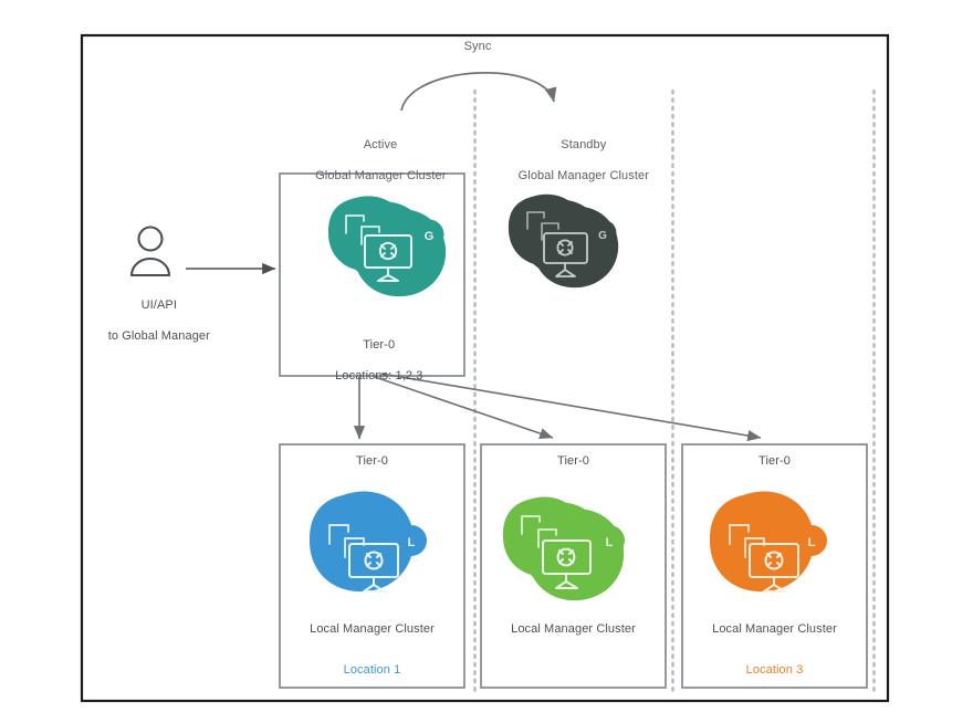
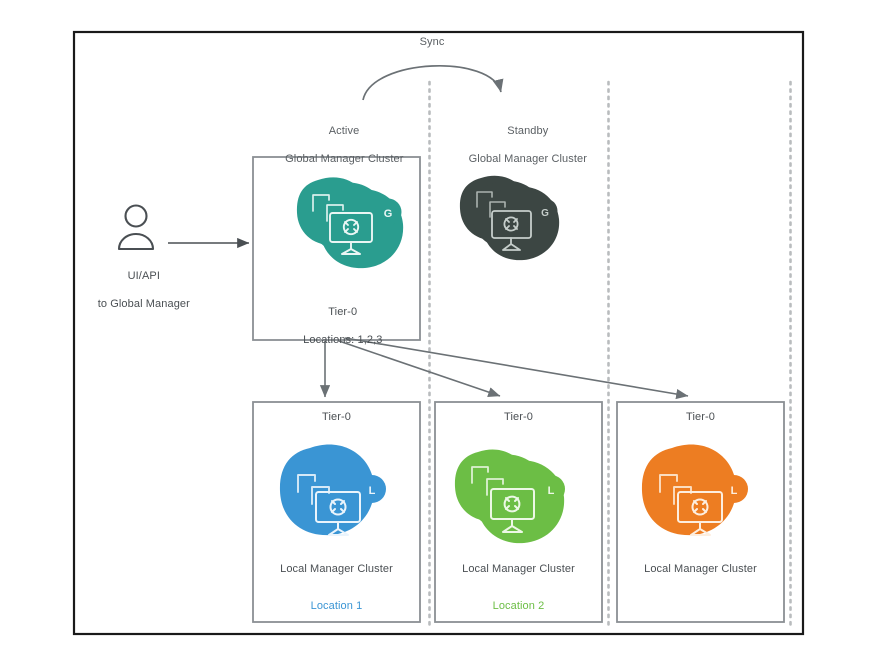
  G
  G
  L
  L
  L
  Sync
  Active
  Global Manager Cluster
  Standby
  Global Manager Cluster
  Tier-0
  Locations: 1,2,3
  UI/API
  to Global Manager
  Tier-0
  Local Manager Cluster
  Location 1
  Tier-0
  Local Manager Cluster
+ Location 2
  Tier-0
  Local Manager Cluster
- Location 3
